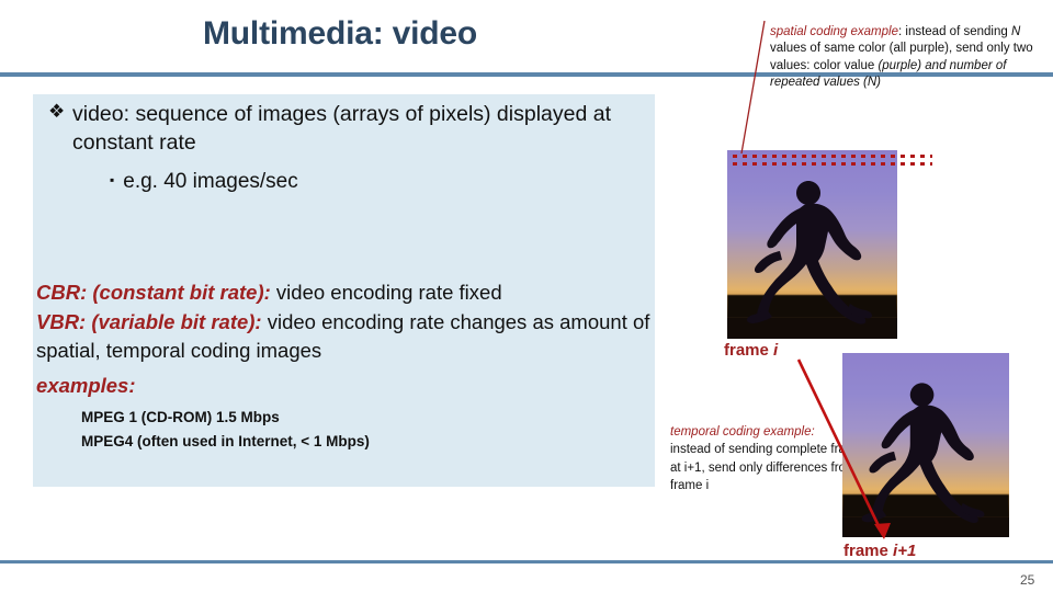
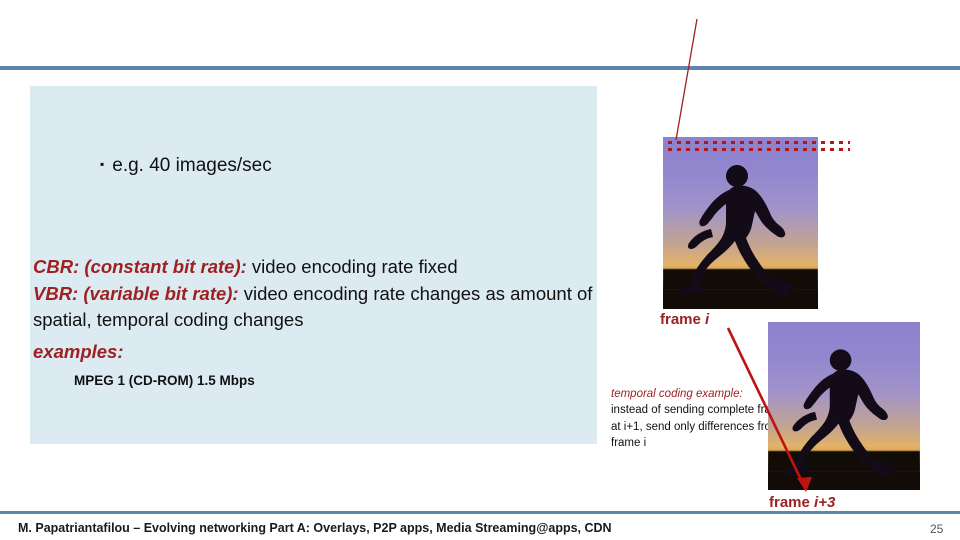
- Multimedia: video
- ❖
- video: sequence of images (arrays of pixels) displayed at constant rate
  ▪ e.g. 40 images/sec
  CBR: (constant bit rate): video encoding rate fixed
- VBR: (variable bit rate): video encoding rate changes as amount of spatial, temporal coding images
+ VBR: (variable bit rate): video encoding rate changes as amount of spatial, temporal coding changes
  examples:
  MPEG 1 (CD-ROM) 1.5 Mbps
- MPEG4 (often used in Internet, < 1 Mbps)
- spatial coding example: instead of sending N values of same color (all purple), send only two values: color value (purple) and number of repeated values (N)
  temporal coding example:
  instead of sending complete fr at i+1, send only differences fr frame i
  frame i
- frame i+1
+ frame i+3
+ M. Papatriantafilou – Evolving networking Part A: Overlays, P2P apps, Media Streaming@apps, CDN
  25
